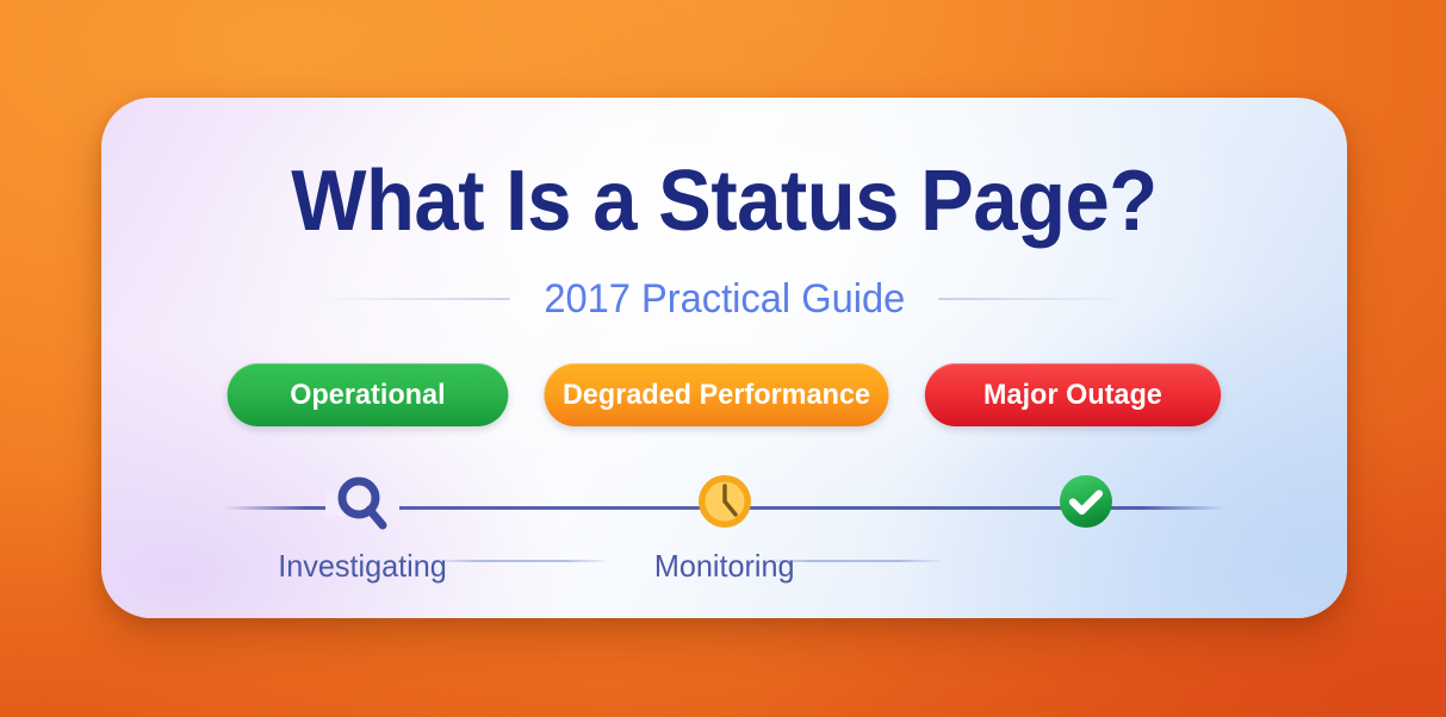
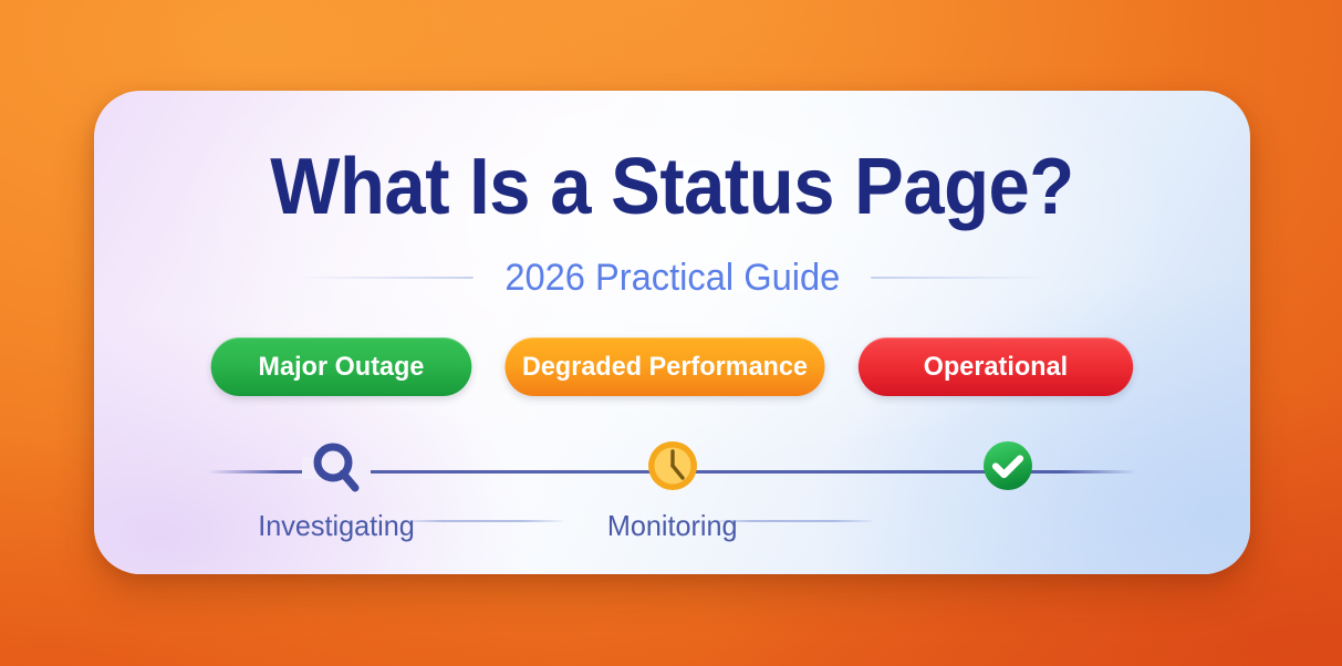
  What Is a Status Page?
- 2017 Practical Guide
+ 2026 Practical Guide
- Operational
+ Major Outage
  Degraded Performance
- Major Outage
+ Operational
  Investigating
  Monitoring
